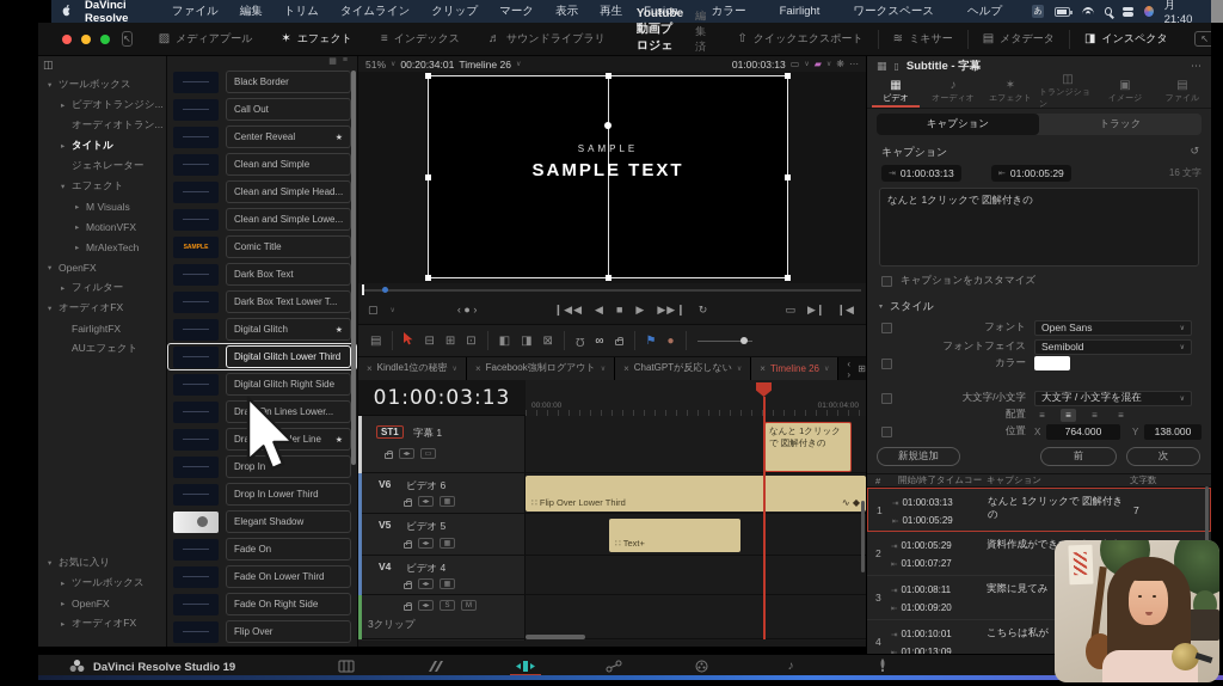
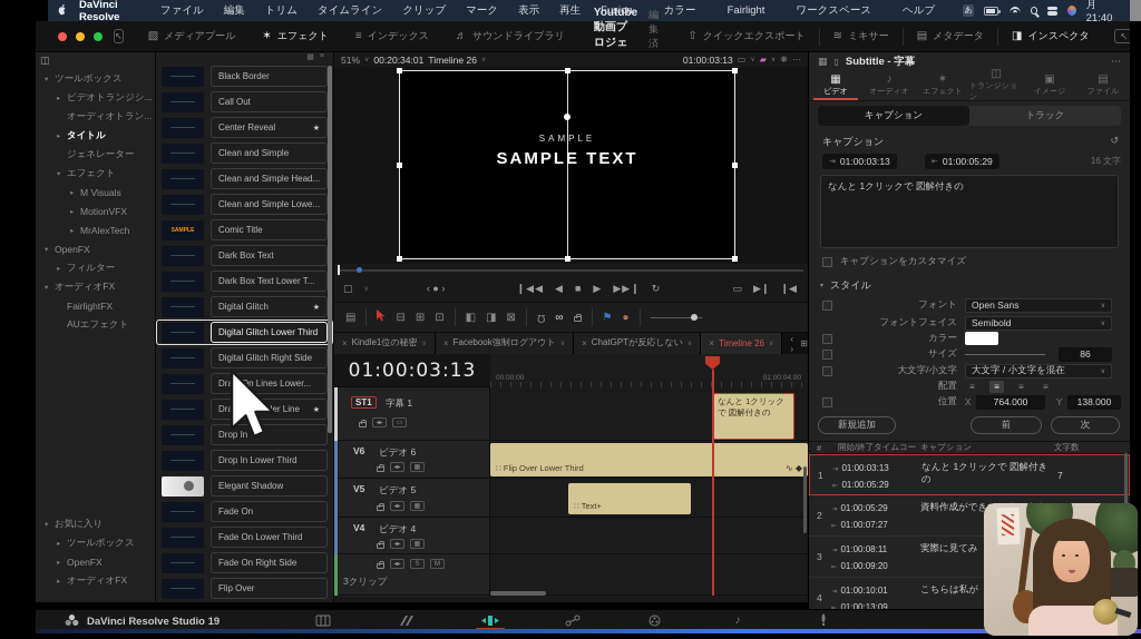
  DaVinci Resolve
  ファイル
  編集
  トリム
  タイムライン
  クリップ
  マーク
  表示
  再生
  Fusion
  カラー
  Fairlight
  ワークスペース
  ヘルプ
  月 21:40
  ↖
  ▨
  メディアプール
  ✶
  エフェクト
  ≡
  インデックス
  ♬
  サウンドライブラリ
  Youtube動画プロジェ
  編集済
  ⇧
  クイックエクスポート
  ≋
  ミキサー
  ▤
  メタデータ
  ◨
  インスペクタ
  ↖
  ◫
  ツールボックス
  ビデオトランジシ...
  オーディオトラン...
  タイトル
  ジェネレーター
  エフェクト
  M Visuals
  MotionVFX
  MrAlexTech
  OpenFX
  フィルター
  オーディオFX
  FairlightFX
  AUエフェクト
  お気に入り
  ツールボックス
  OpenFX
  オーディオFX
  Black Border
  Call Out
  Center Reveal
  Clean and Simple
  Clean and Simple Head...
  Clean and Simple Lowe...
  Comic Title
  Dark Box Text
  Dark Box Text Lower T...
  Digital Glitch
  Digital Glitch Lower Third
  Digital Glitch Right Side
  Dran Lines Lower...
  Drop In
  Drop In Lower Third
  Elegant Shadow
  Fade On
  Fade On Lower Third
  Fade On Right Side
  Flip Over
  51%
  00:20:34:01
  Timeline 26
  01:00:03:13
  ▭
  ▰
  ❋
  ⋯
  SAMPLE
  SAMPLE TEXT
  ▢
  ‹ ● ›
  ❙◀◀
  ◀
  ■
  ▶
  ▶▶❙
  ↻
  ▭
  ▶❙
  ❙◀
  ▤
  ⊟
  ⊞
  ⊡
  ◧
  ◨
  ⊠
  ∞
  ⚑
  ●
  ×
  Kindle1位の秘密
  ×
  Facebook強制ログアウト
  ×
  ChatGPTが反応しない
  ×
  Timeline 26
  ‹ ›
  ⊞
  01:00:03:13
  ST1
  字幕 1
  V6
  ビデオ 6
  V5
  ビデオ 5
  V4
  ビデオ 4
  3クリップ
  なんと 1クリックで 図解付きの
  ∷ Flip Over Lower Third
  ∿ ◆
  ∷ Text+
  ▦
  ▯
  Subtitle - 字幕
  ⋯
  ▦
  ♪
  ✶
  ◫
  ▣
  ▤
  キャプション
  トラック
  キャプション
  ↺
  01:00:03:13
  01:00:05:29
  16 文字
  なんと 1クリックで 図解付きの
  キャプションをカスタマイズ
  スタイル
  フォント
  Open Sans
  フォントフェイス
  Semibold
  カラー
+ サイズ
+ 86
  大文字/小文字
  大文字 / 小文字を混在
  配置
  ≡
  ≡
  ≡
  ≡
  位置
  X
  764.000
  Y
  138.000
  新規追加
  前
  次
  #
  開始/終了タイムコー
  キャプション
  文字数
  1
  01:00:03:13
  01:00:05:29
  なんと 1クリックで 図解付きの
  7
  2
  01:00:05:29
  01:00:07:27
  3
  01:00:08:11
  01:00:09:20
  実際に見てみ
  4
  01:00:10:01
  01:00:13:09
  こちらは私が
  DaVinci Resolve Studio 19
  ♪
